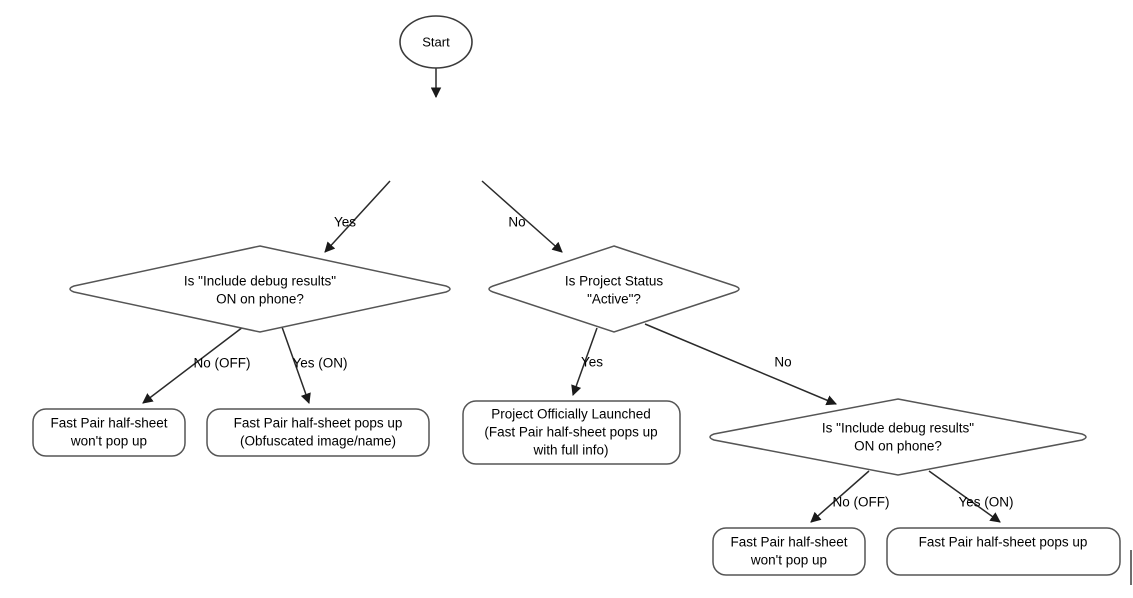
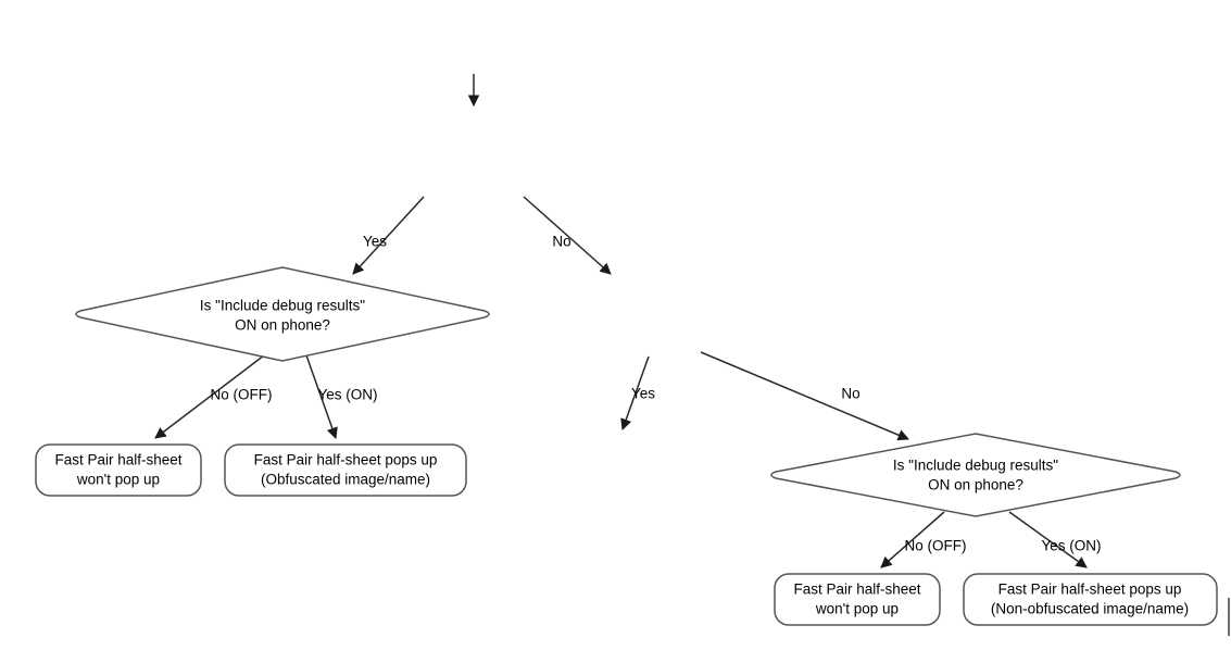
- Start
  Is "Include debug results"
  ON on phone?
- Is Project Status
- "Active"?
  Fast Pair half-sheet
  won't pop up
  Fast Pair half-sheet pops up
  (Obfuscated image/name)
- Project Officially Launched
- (Fast Pair half-sheet pops up
- with full info)
  Is "Include debug results"
  ON on phone?
  Fast Pair half-sheet
  won't pop up
  Fast Pair half-sheet pops up
+ (Non-obfuscated image/name)
  Yes
  No
  No (OFF)
  Yes (ON)
  Yes
  No
  No (OFF)
  Yes (ON)
